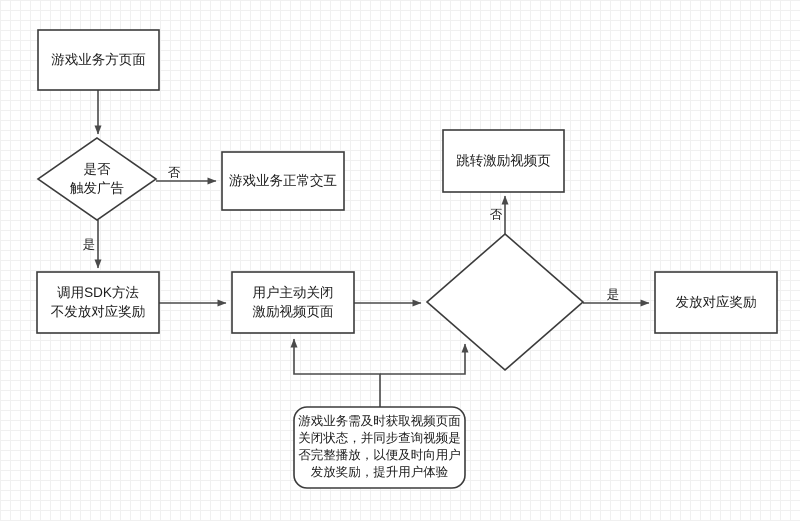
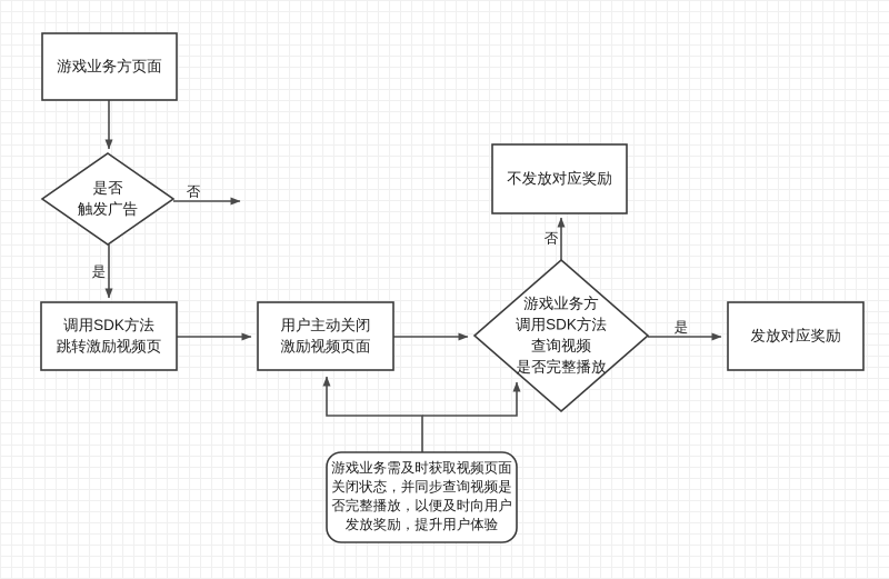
  否
  是
  否
  是
  游戏业务方页面
  是否触发广告
- 游戏业务正常交互
- 调用SDK方法不发放对应奖励
+ 调用SDK方法跳转激励视频页
  用户主动关闭激励视频页面
+ 游戏业务方调用SDK方法查询视频是否完整播放
- 跳转激励视频页
+ 不发放对应奖励
  发放对应奖励
  游戏业务需及时获取视频页面关闭状态，并同步查询视频是否完整播放，以便及时向用户发放奖励，提升用户体验
